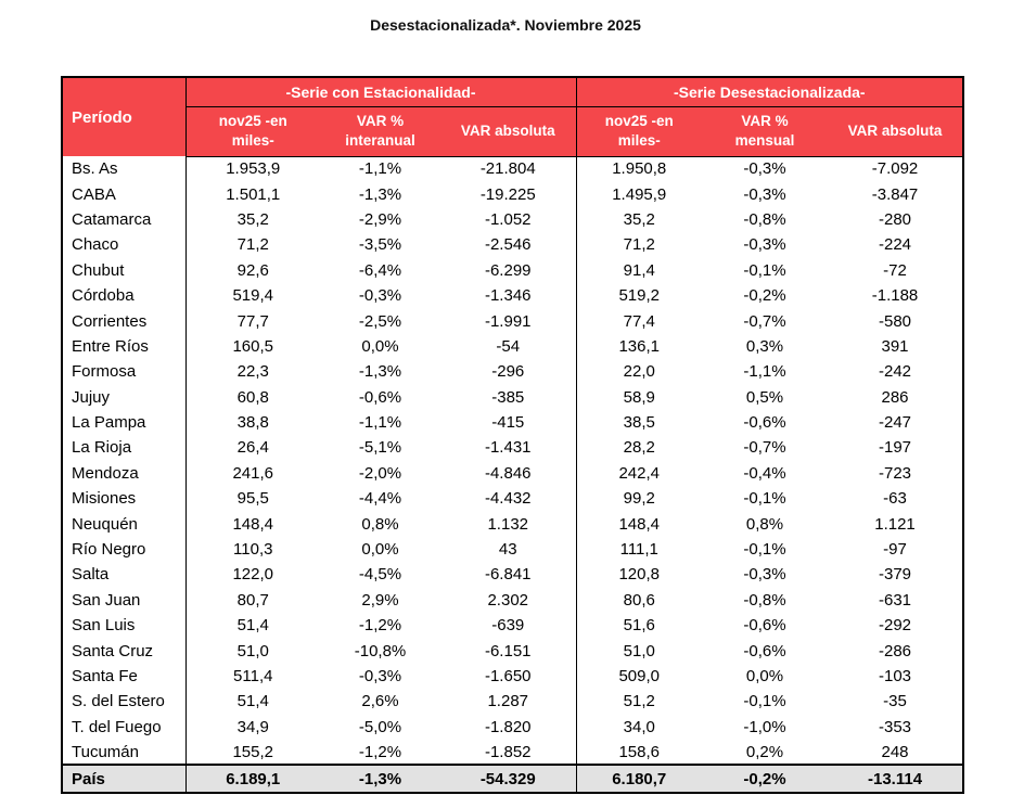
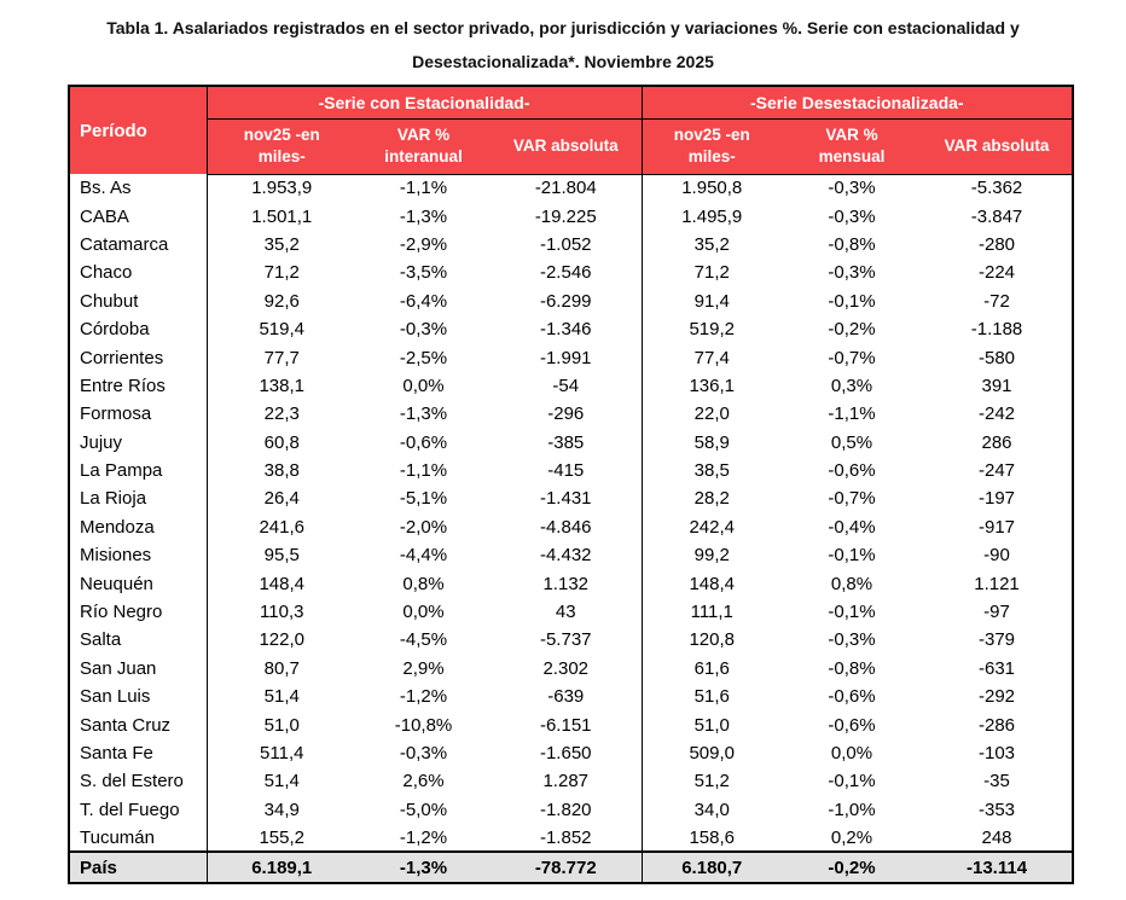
+ Tabla 1. Asalariados registrados en el sector privado, por jurisdicción y variaciones %. Serie con estacionalidad y
  Desestacionalizada*. Noviembre 2025
  Período	-Serie con Estacionalidad-	-Serie Desestacionalizada-
  nov25 -en miles-	VAR % interanual	VAR absoluta	nov25 -en miles-	VAR % mensual	VAR absoluta
- Bs. As	1.953,9	-1,1%	-21.804	1.950,8	-0,3%	-7.092
+ Bs. As	1.953,9	-1,1%	-21.804	1.950,8	-0,3%	-5.362
  CABA	1.501,1	-1,3%	-19.225	1.495,9	-0,3%	-3.847
  Catamarca	35,2	-2,9%	-1.052	35,2	-0,8%	-280
  Chaco	71,2	-3,5%	-2.546	71,2	-0,3%	-224
  Chubut	92,6	-6,4%	-6.299	91,4	-0,1%	-72
  Córdoba	519,4	-0,3%	-1.346	519,2	-0,2%	-1.188
  Corrientes	77,7	-2,5%	-1.991	77,4	-0,7%	-580
- Entre Ríos	160,5	0,0%	-54	136,1	0,3%	391
+ Entre Ríos	138,1	0,0%	-54	136,1	0,3%	391
  Formosa	22,3	-1,3%	-296	22,0	-1,1%	-242
  Jujuy	60,8	-0,6%	-385	58,9	0,5%	286
  La Pampa	38,8	-1,1%	-415	38,5	-0,6%	-247
  La Rioja	26,4	-5,1%	-1.431	28,2	-0,7%	-197
- Mendoza	241,6	-2,0%	-4.846	242,4	-0,4%	-723
+ Mendoza	241,6	-2,0%	-4.846	242,4	-0,4%	-917
- Misiones	95,5	-4,4%	-4.432	99,2	-0,1%	-63
+ Misiones	95,5	-4,4%	-4.432	99,2	-0,1%	-90
  Neuquén	148,4	0,8%	1.132	148,4	0,8%	1.121
  Río Negro	110,3	0,0%	43	111,1	-0,1%	-97
- Salta	122,0	-4,5%	-6.841	120,8	-0,3%	-379
+ Salta	122,0	-4,5%	-5.737	120,8	-0,3%	-379
- San Juan	80,7	2,9%	2.302	80,6	-0,8%	-631
+ San Juan	80,7	2,9%	2.302	61,6	-0,8%	-631
  San Luis	51,4	-1,2%	-639	51,6	-0,6%	-292
  Santa Cruz	51,0	-10,8%	-6.151	51,0	-0,6%	-286
  Santa Fe	511,4	-0,3%	-1.650	509,0	0,0%	-103
  S. del Estero	51,4	2,6%	1.287	51,2	-0,1%	-35
  T. del Fuego	34,9	-5,0%	-1.820	34,0	-1,0%	-353
  Tucumán	155,2	-1,2%	-1.852	158,6	0,2%	248
- País	6.189,1	-1,3%	-54.329	6.180,7	-0,2%	-13.114
+ País	6.189,1	-1,3%	-78.772	6.180,7	-0,2%	-13.114
